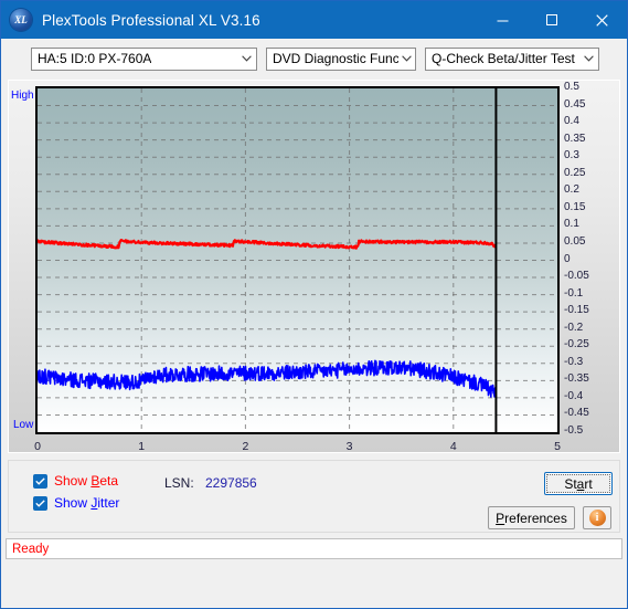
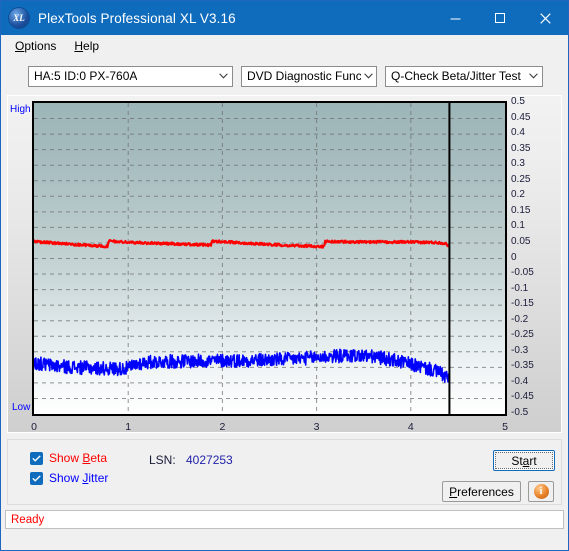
  XL
  PlexTools Professional XL V3.16
+ Options
+ Help
  HA:5 ID:0 PX-760A
  DVD Diagnostic Func
  Q-Check Beta/Jitter Test
  High
  Low
  0.5
  0.45
  0.4
  0.35
  0.3
  0.25
  0.2
  0.15
  0.1
  0.05
  0
  -0.05
  -0.1
  -0.15
  -0.2
  -0.25
  -0.3
  -0.35
  -0.4
  -0.45
  -0.5
  0
  1
  2
  3
  4
  5
  Show Beta
  Show Jitter
  LSN:
- 2297856
+ 4027253
  St
  a
  rt
  Preferences
  i
  Ready
